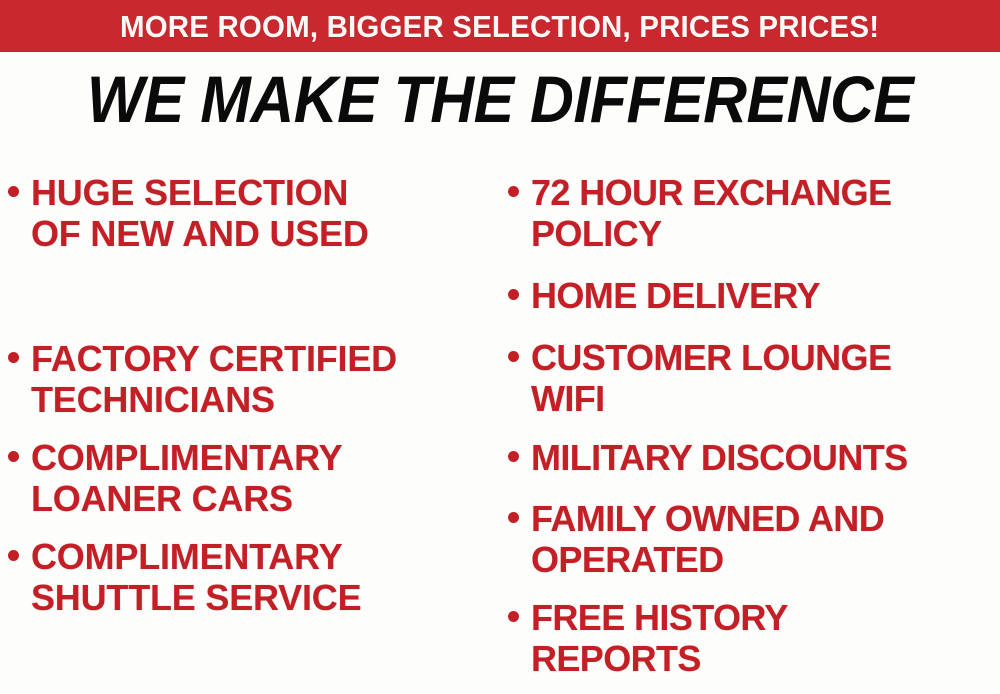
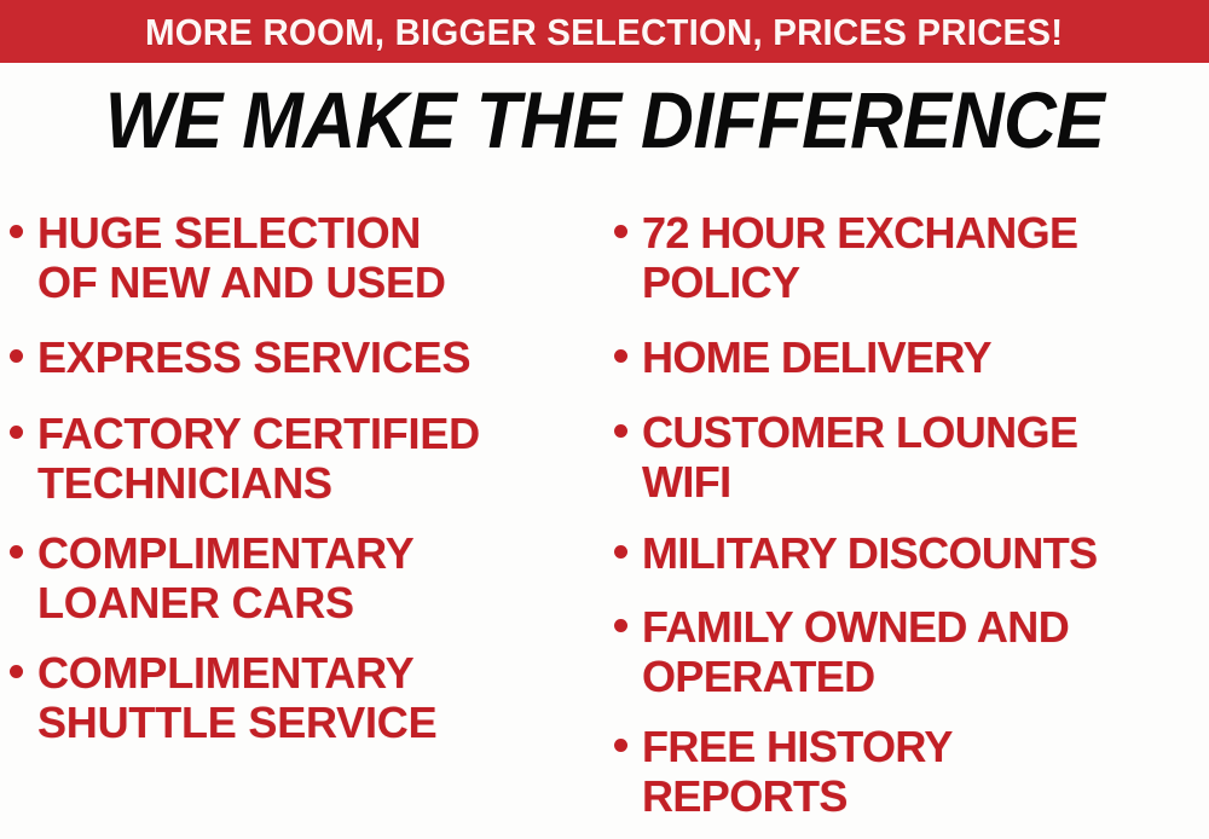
  MORE ROOM, BIGGER SELECTION, PRICES PRICES!
  WE MAKE THE DIFFERENCE
  HUGE SELECTION
  OF NEW AND USED
+ EXPRESS SERVICES
  FACTORY CERTIFIED
  TECHNICIANS
  COMPLIMENTARY
  LOANER CARS
  COMPLIMENTARY
  SHUTTLE SERVICE
  72 HOUR EXCHANGE
  POLICY
  HOME DELIVERY
  CUSTOMER LOUNGE
  WIFI
  MILITARY DISCOUNTS
  FAMILY OWNED AND
  OPERATED
  FREE HISTORY
  REPORTS
